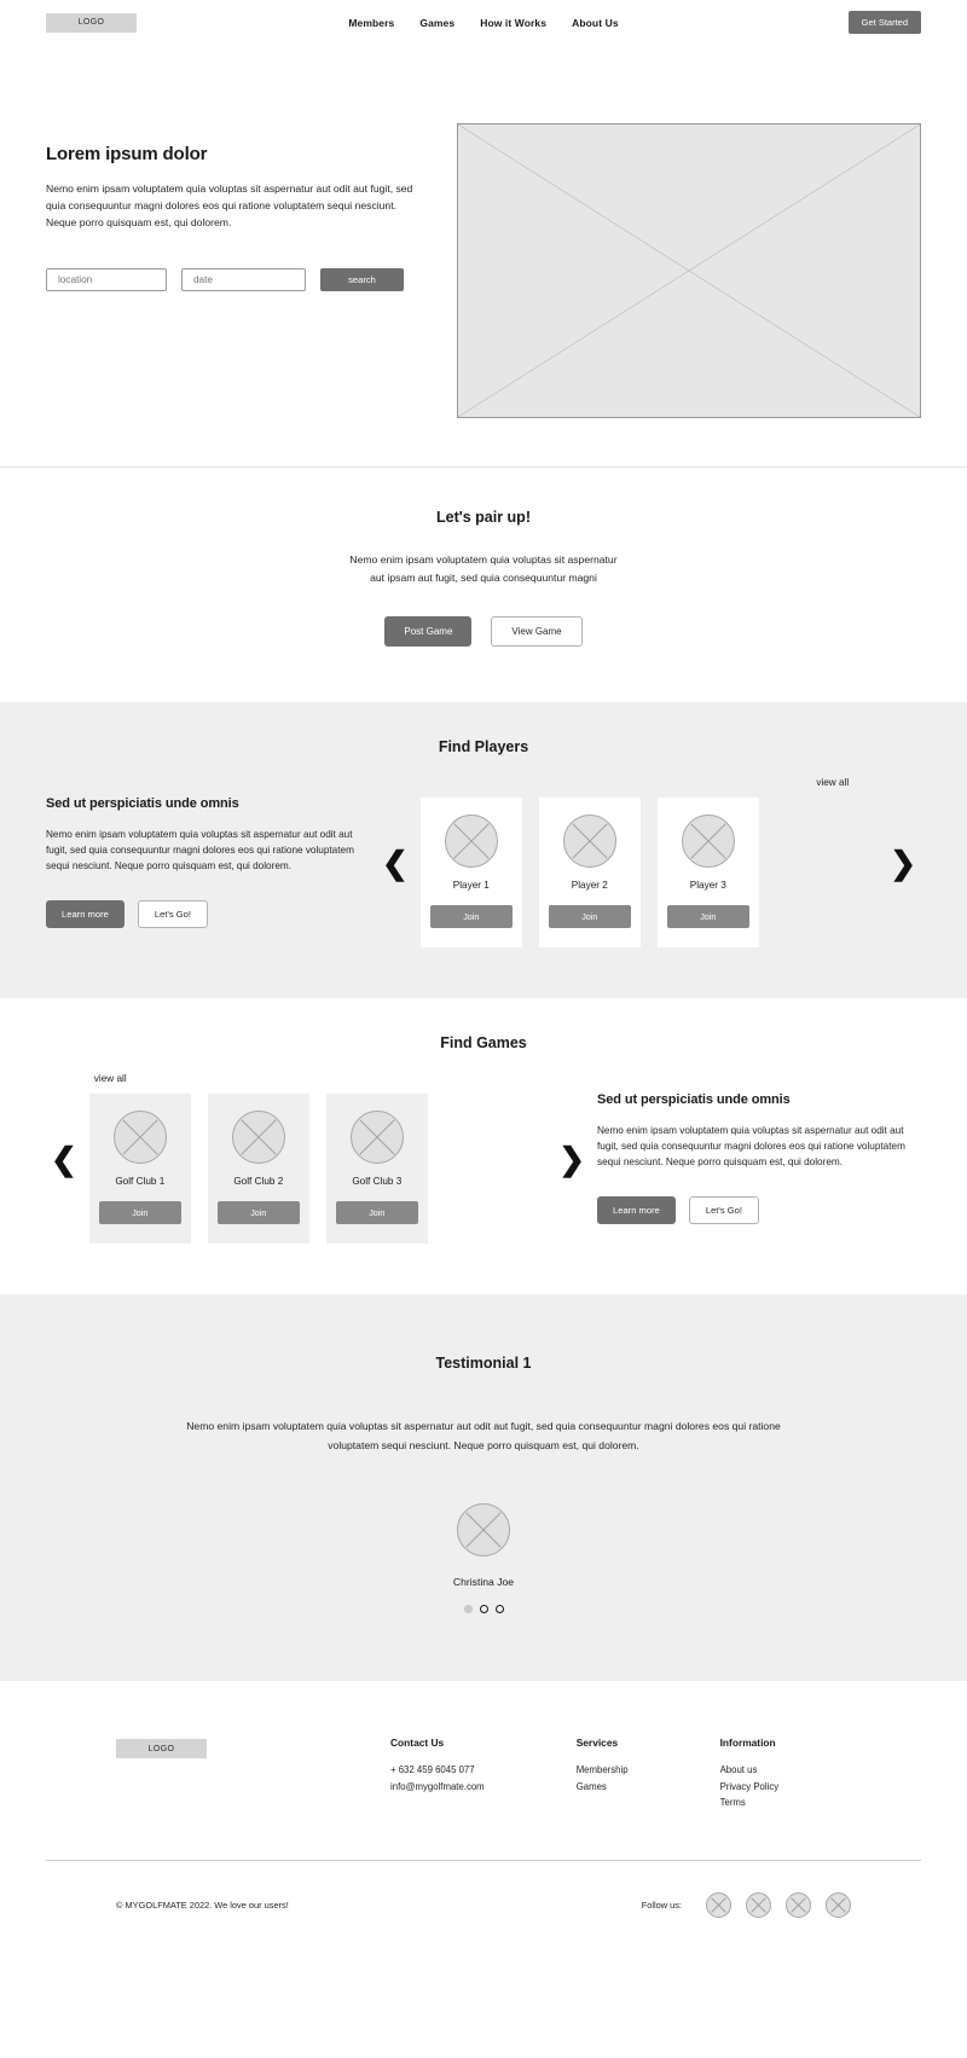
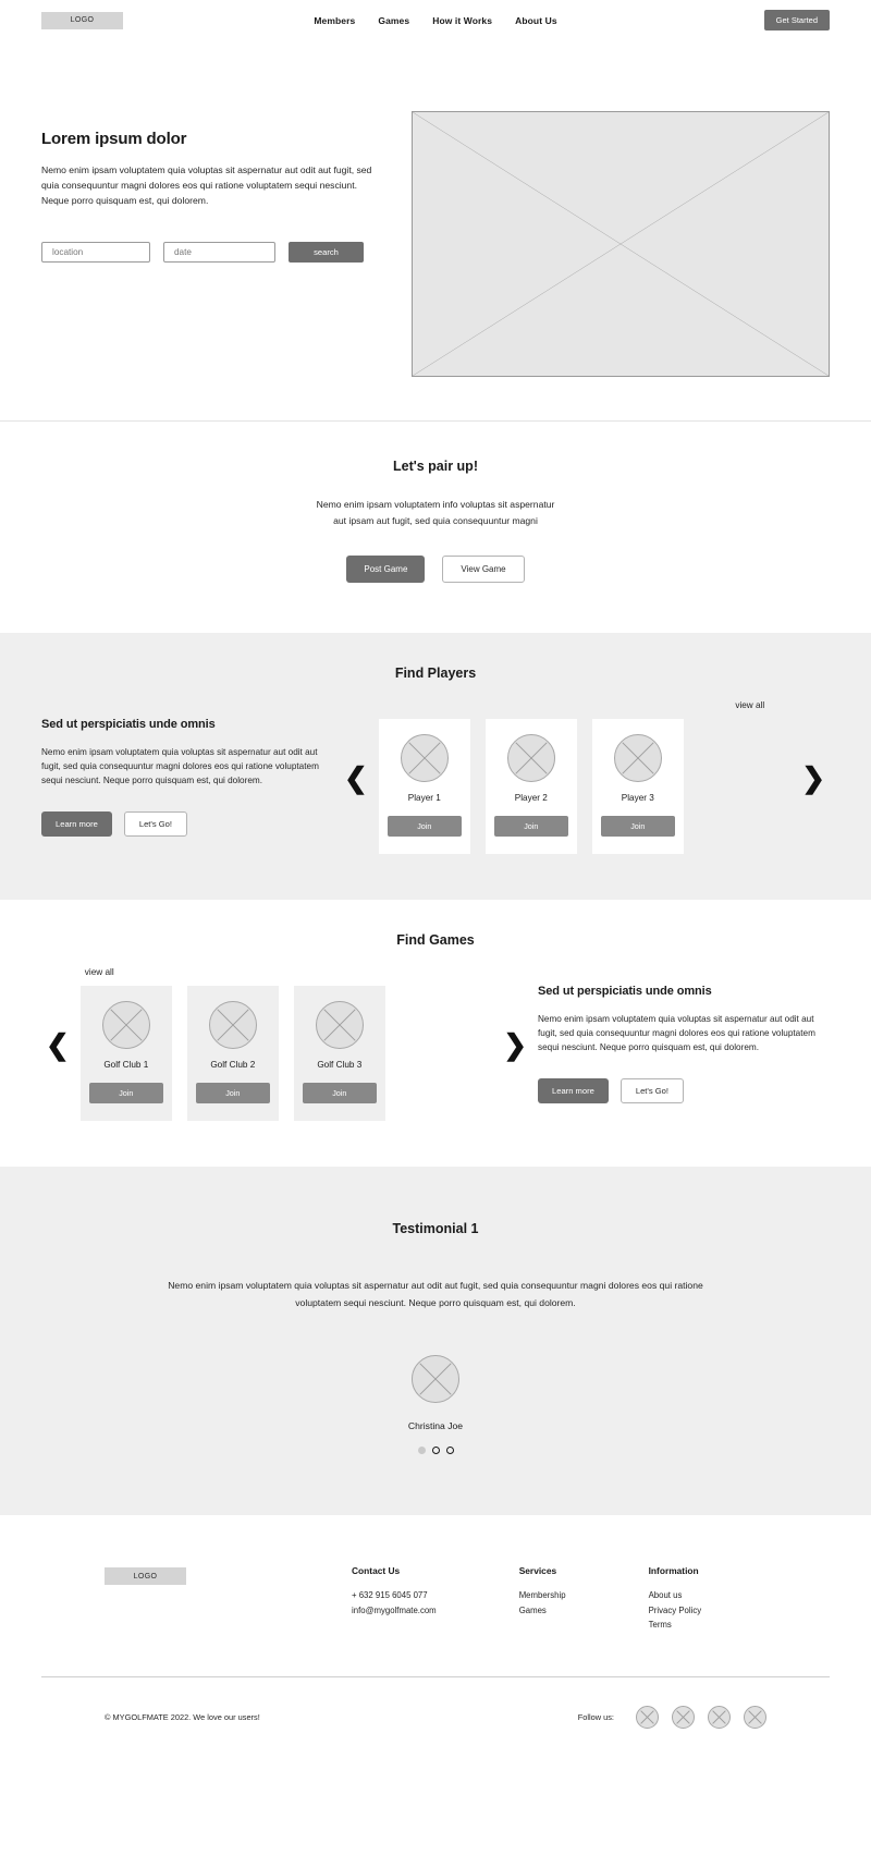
  Members
  Games
  How it Works
  About Us
  Get Started
  Lorem ipsum dolor
  Nemo enim ipsam voluptatem quia voluptas sit aspernatur aut odit aut fugit, sed quia consequuntur magni dolores eos qui ratione voluptatem sequi nesciunt. Neque porro quisquam est, qui dolorem.
  location
  date
  search
  Let's pair up!
- Nemo enim ipsam voluptatem quia voluptas sit aspernatur
+ Nemo enim ipsam voluptatem info voluptas sit aspernatur
  aut ipsam aut fugit, sed quia consequuntur magni
  Post Game
  View Game
  Find Players
  Sed ut perspiciatis unde omnis
  Nemo enim ipsam voluptatem quia voluptas sit aspernatur aut odit aut fugit, sed quia consequuntur magni dolores eos qui ratione voluptatem sequi nesciunt. Neque porro quisquam est, qui dolorem.
  Learn more
  Let's Go!
  ❮
  view all
  Player 1
  Join
  Player 2
  Join
  Player 3
  Join
  ❯
  Find Games
  ❮
  view all
  Golf Club 1
  Join
  Golf Club 2
  Join
  Golf Club 3
  Join
  ❯
  Sed ut perspiciatis unde omnis
  Nemo enim ipsam voluptatem quia voluptas sit aspernatur aut odit aut fugit, sed quia consequuntur magni dolores eos qui ratione voluptatem sequi nesciunt. Neque porro quisquam est, qui dolorem.
  Learn more
  Let's Go!
  Testimonial 1
  Nemo enim ipsam voluptatem quia voluptas sit aspernatur aut odit aut fugit, sed quia consequuntur magni dolores eos qui ratione voluptatem sequi nesciunt. Neque porro quisquam est, qui dolorem.
  Christina Joe
  Contact Us
- + 632 459 6045 077
+ + 632 915 6045 077
  info@mygolfmate.com
  Services
  Membership
  Games
  Information
  About us
  Privacy Policy
  Terms
  © MYGOLFMATE 2022. We love our users!
  Follow us:
